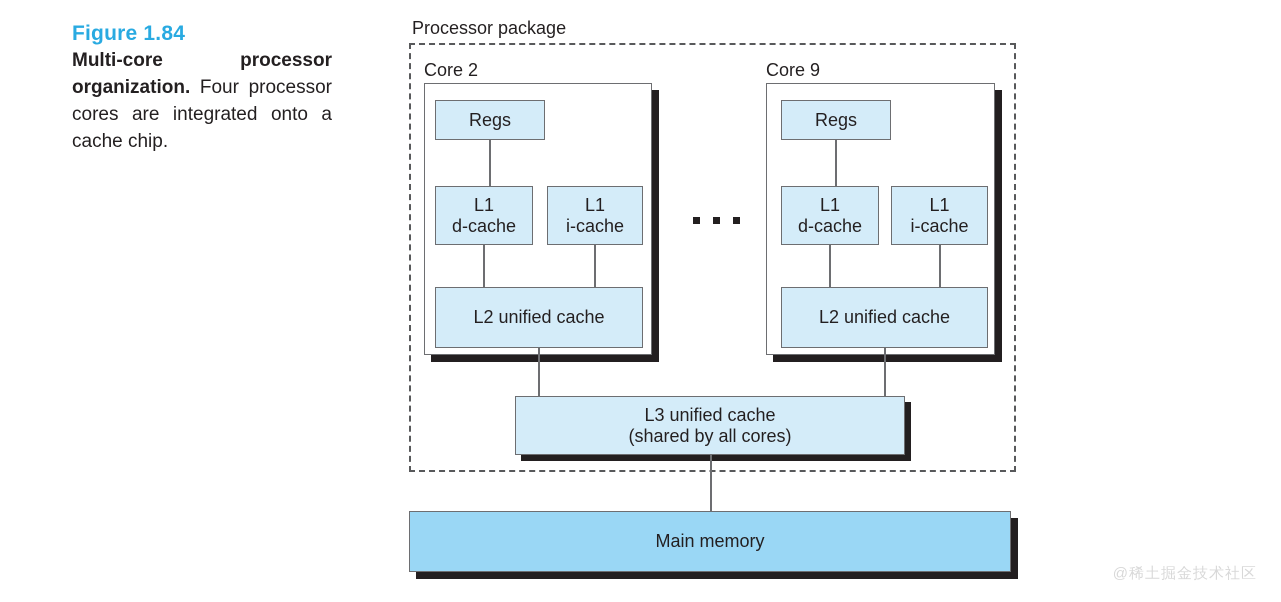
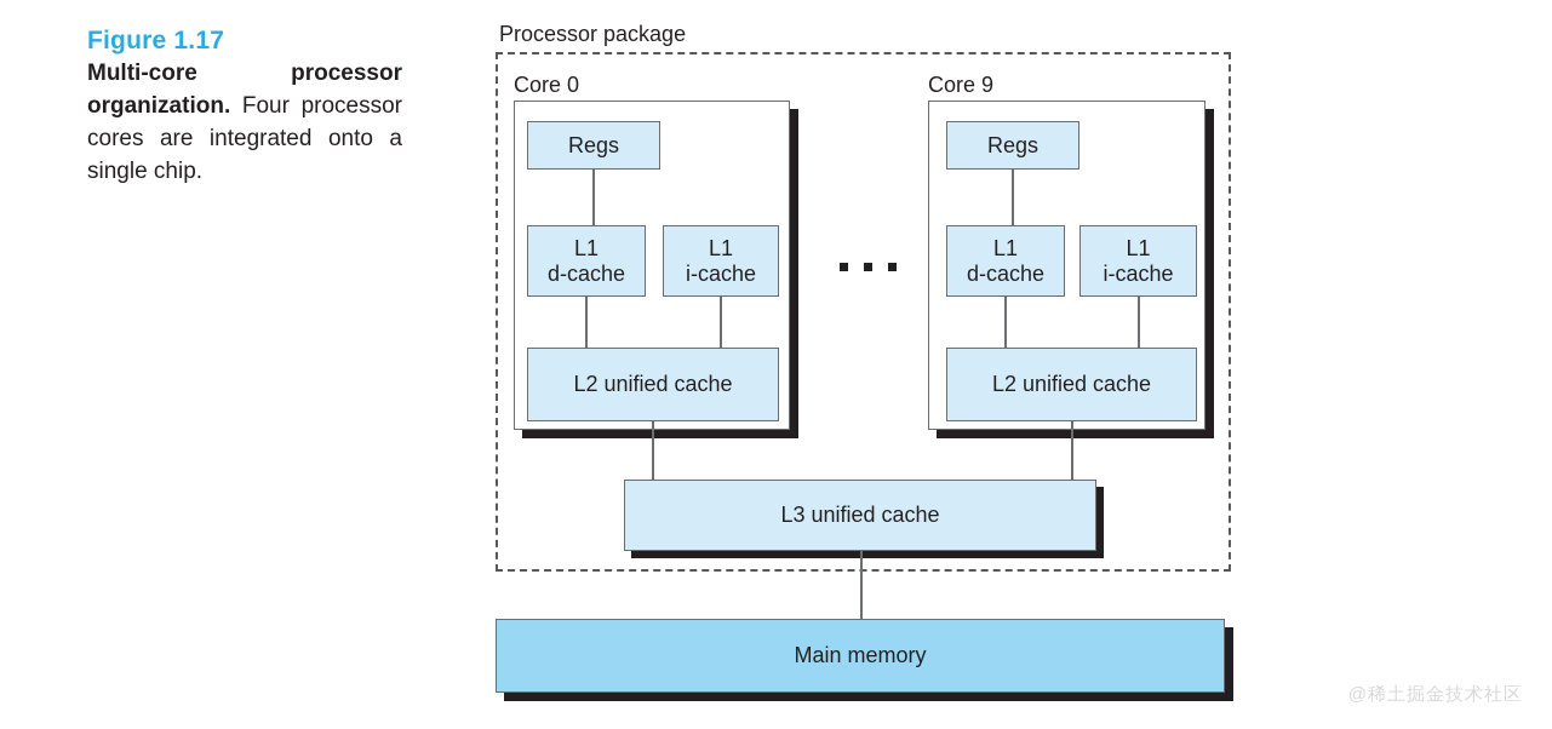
- Figure 1.84
+ Figure 1.17
- Multi-core processor organization. Four processor cores are integrated onto a cache chip.
+ Multi-core processor organization. Four processor cores are integrated onto a single chip.
  Processor package
- Core 2
+ Core 0
  Regs
  L1
  d-cache
  L1
  i-cache
  L2 unified cache
  Core 9
  Regs
  L1
  d-cache
  L1
  i-cache
  L2 unified cache
  L3 unified cache
- (shared by all cores)
  Main memory
  @稀土掘金技术社区
